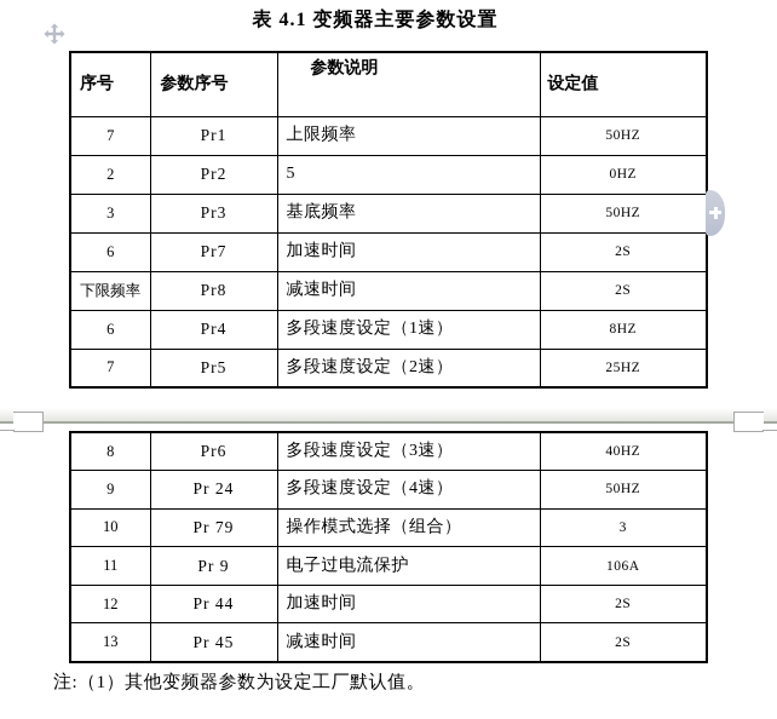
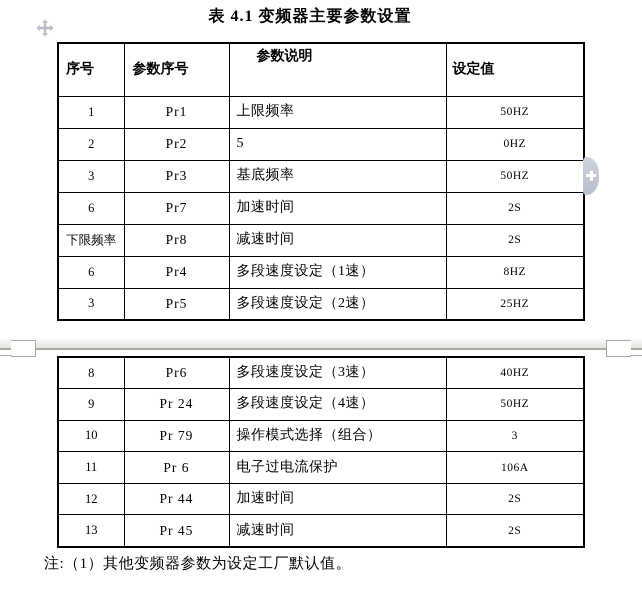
  表 4.1 变频器主要参数设置
  序号	参数序号	参数说明	设定值
- 7	Pr1	上限频率	50HZ
+ 1	Pr1	上限频率	50HZ
  2	Pr2	5	0HZ
  3	Pr3	基底频率	50HZ
  6	Pr7	加速时间	2S
  下限频率	Pr8	减速时间	2S
  6	Pr4	多段速度设定（1速）	8HZ
- 7	Pr5	多段速度设定（2速）	25HZ
+ 3	Pr5	多段速度设定（2速）	25HZ
  8	Pr6	多段速度设定（3速）	40HZ
  9	Pr 24	多段速度设定（4速）	50HZ
  10	Pr 79	操作模式选择（组合）	3
- 11	Pr 9	电子过电流保护	106A
+ 11	Pr 6	电子过电流保护	106A
  12	Pr 44	加速时间	2S
  13	Pr 45	减速时间	2S
  注:（1）其他变频器参数为设定工厂默认值。
